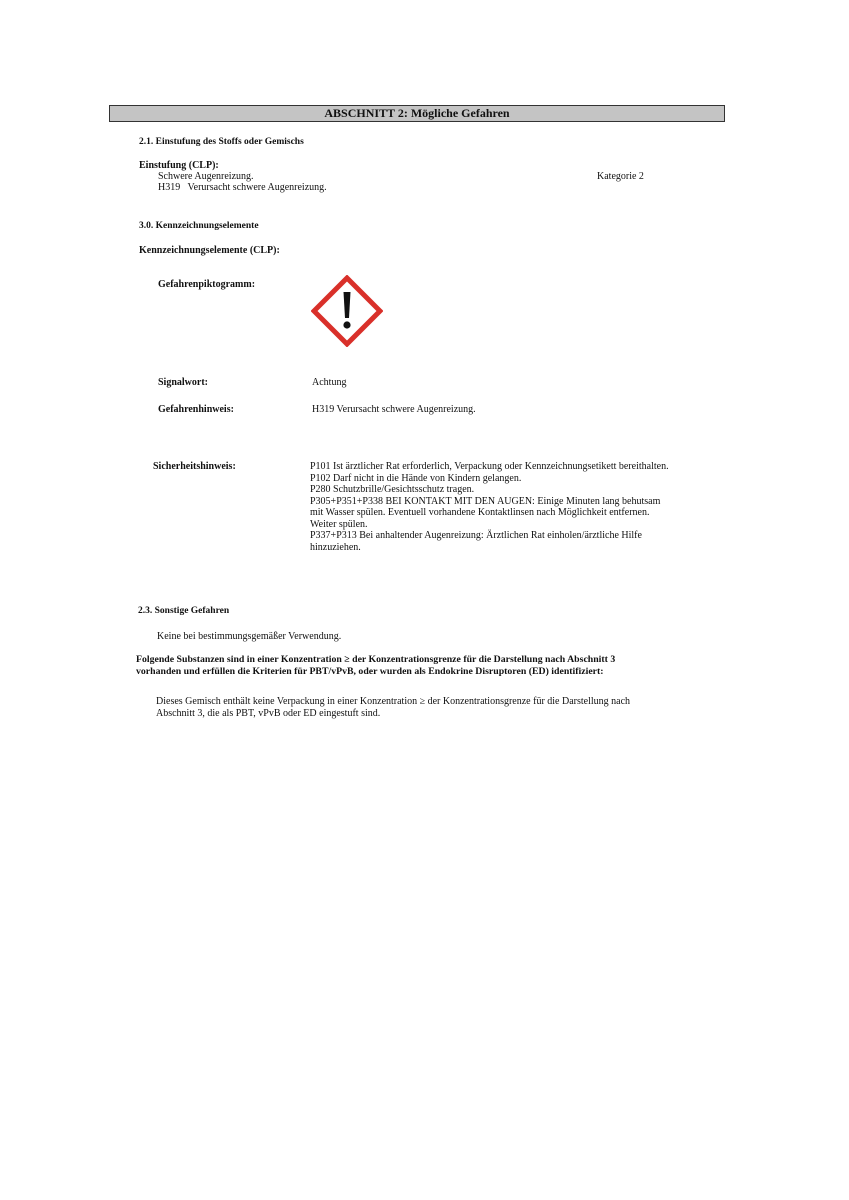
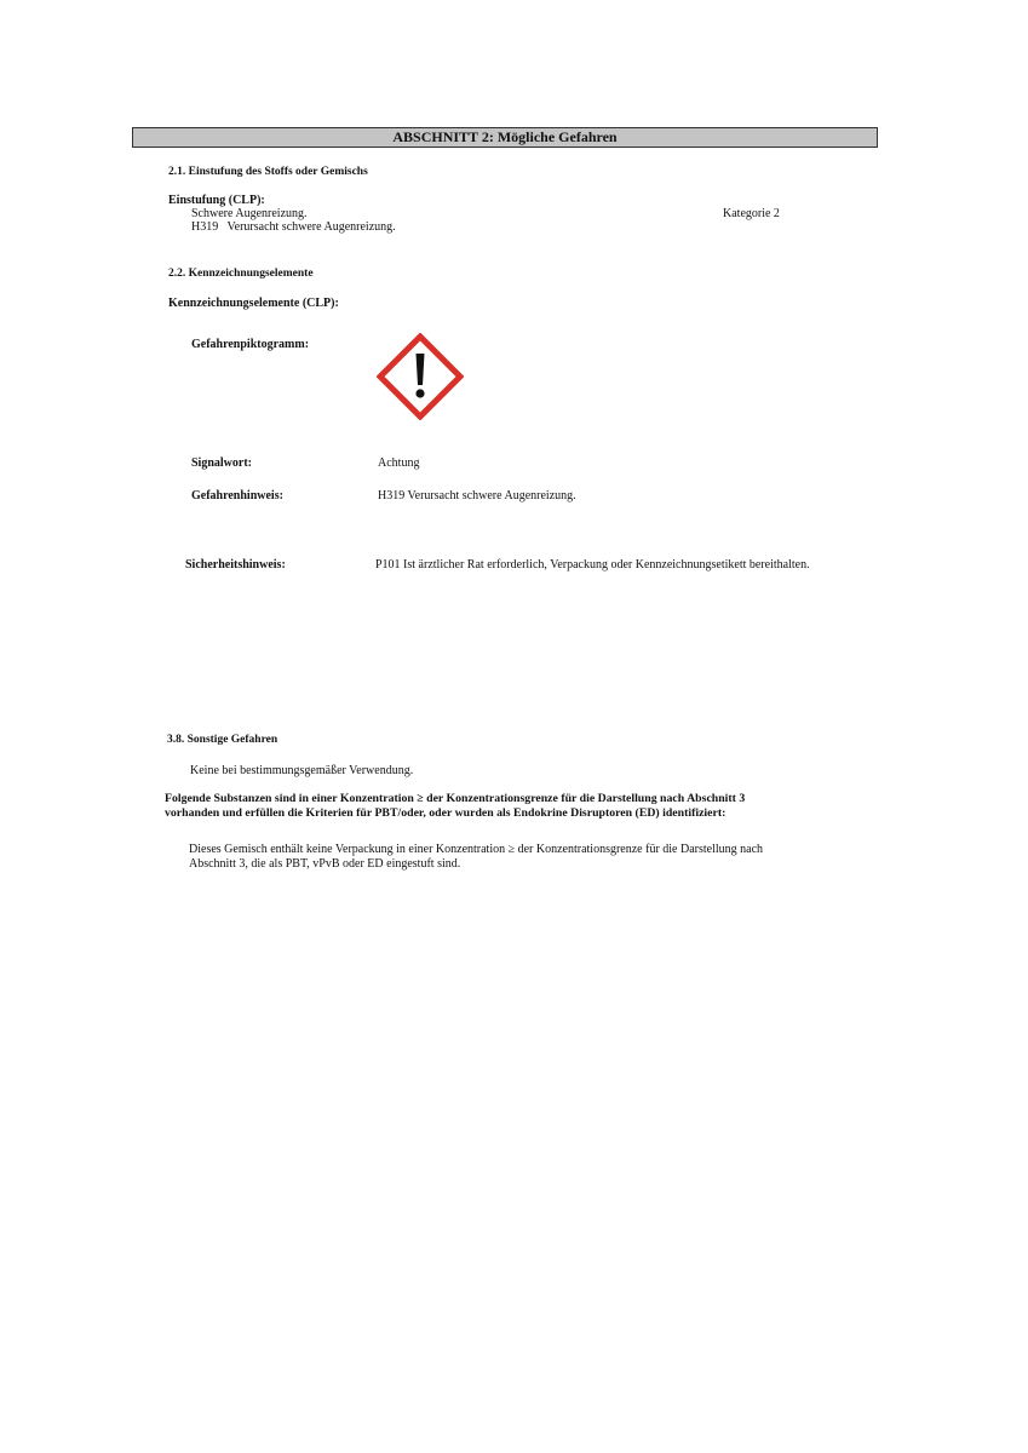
  ABSCHNITT 2: Mögliche Gefahren
  2.1. Einstufung des Stoffs oder Gemischs
  Einstufung (CLP):
  Schwere Augenreizung.
  Kategorie 2
  H319 Verursacht schwere Augenreizung.
- 3.0. Kennzeichnungselemente
+ 2.2. Kennzeichnungselemente
  Kennzeichnungselemente (CLP):
  Gefahrenpiktogramm:
  Signalwort:
  Achtung
  Gefahrenhinweis:
  H319 Verursacht schwere Augenreizung.
  Sicherheitshinweis:
  P101 Ist ärztlicher Rat erforderlich, Verpackung oder Kennzeichnungsetikett bereithalten.
- P102 Darf nicht in die Hände von Kindern gelangen.
- P280 Schutzbrille/Gesichtsschutz tragen.
- P305+P351+P338 BEI KONTAKT MIT DEN AUGEN: Einige Minuten lang behutsam
- mit Wasser spülen. Eventuell vorhandene Kontaktlinsen nach Möglichkeit entfernen.
- Weiter spülen.
- P337+P313 Bei anhaltender Augenreizung: Ärztlichen Rat einholen/ärztliche Hilfe
- hinzuziehen.
- 2.3. Sonstige Gefahren
+ 3.8. Sonstige Gefahren
  Keine bei bestimmungsgemäßer Verwendung.
  Folgende Substanzen sind in einer Konzentration ≥ der Konzentrationsgrenze für die Darstellung nach Abschnitt 3
- vorhanden und erfüllen die Kriterien für PBT/vPvB, oder wurden als Endokrine Disruptoren (ED) identifiziert:
+ vorhanden und erfüllen die Kriterien für PBT/oder, oder wurden als Endokrine Disruptoren (ED) identifiziert:
  Dieses Gemisch enthält keine Verpackung in einer Konzentration ≥ der Konzentrationsgrenze für die Darstellung nach
  Abschnitt 3, die als PBT, vPvB oder ED eingestuft sind.
